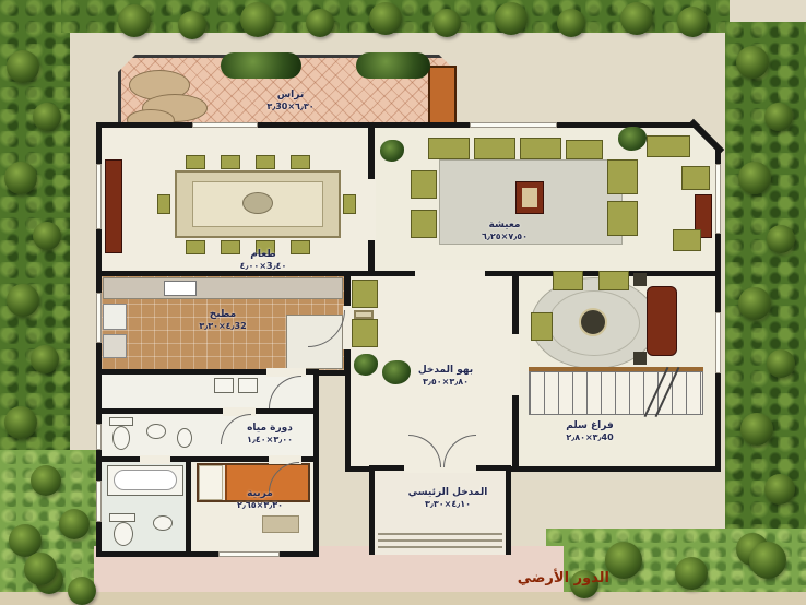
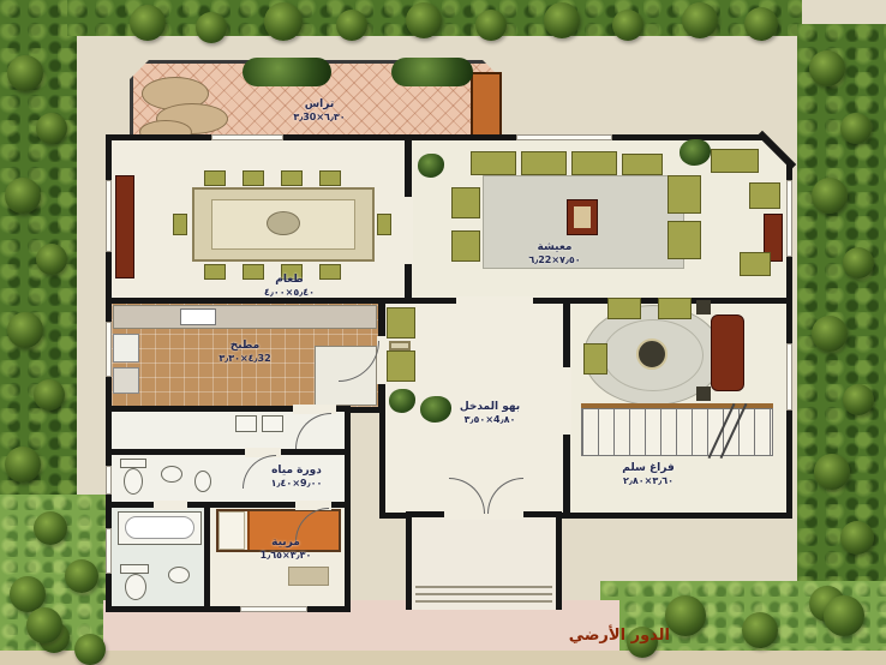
  تراس
  ٦٫٣٠×٣٫30
  طعام
- 3٫٤٠×٤٫٠٠
+ ٥٫٤٠×٤٫٠٠
  معيشة
- ٧٫٥٠×٦٫٢٥
+ ٧٫٥٠×٦٫22
  مطبخ
  ٤٫32×٣٫٣٠
  بهو المدخل
- ٣٫٨٠×٣٫٥٠
+ 4٫٨٠×٣٫٥٠
  فراغ سلم
- ٣٫40×٢٫٨٠
+ ٣٫٦٠×٢٫٨٠
- المدخل الرئيسي
- ٤٫١٠×٣٫٣٠
  دورة مياه
- ٣٫٠٠×١٫٤٠
+ 9٫٠٠×١٫٤٠
  مربية
- ٣٫٣٠×٢٫٦٥
+ ٣٫٣٠×1٫٦٥
  الدور الأرضي
